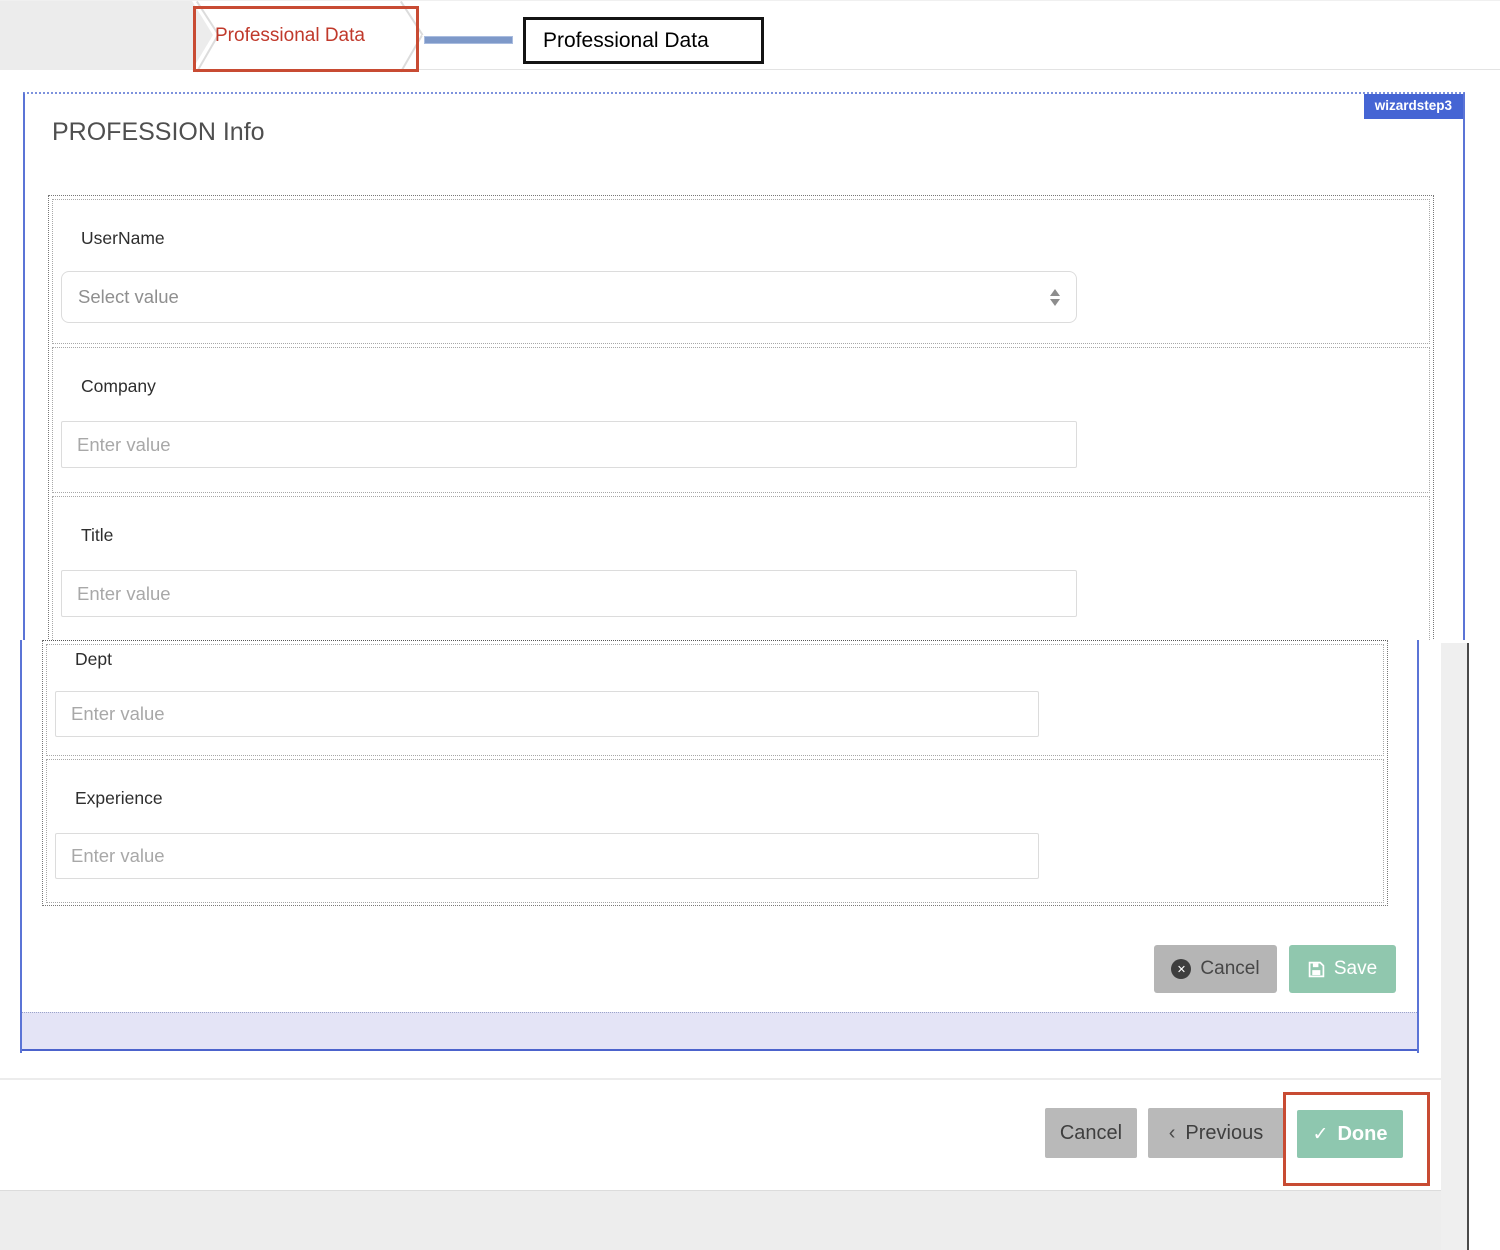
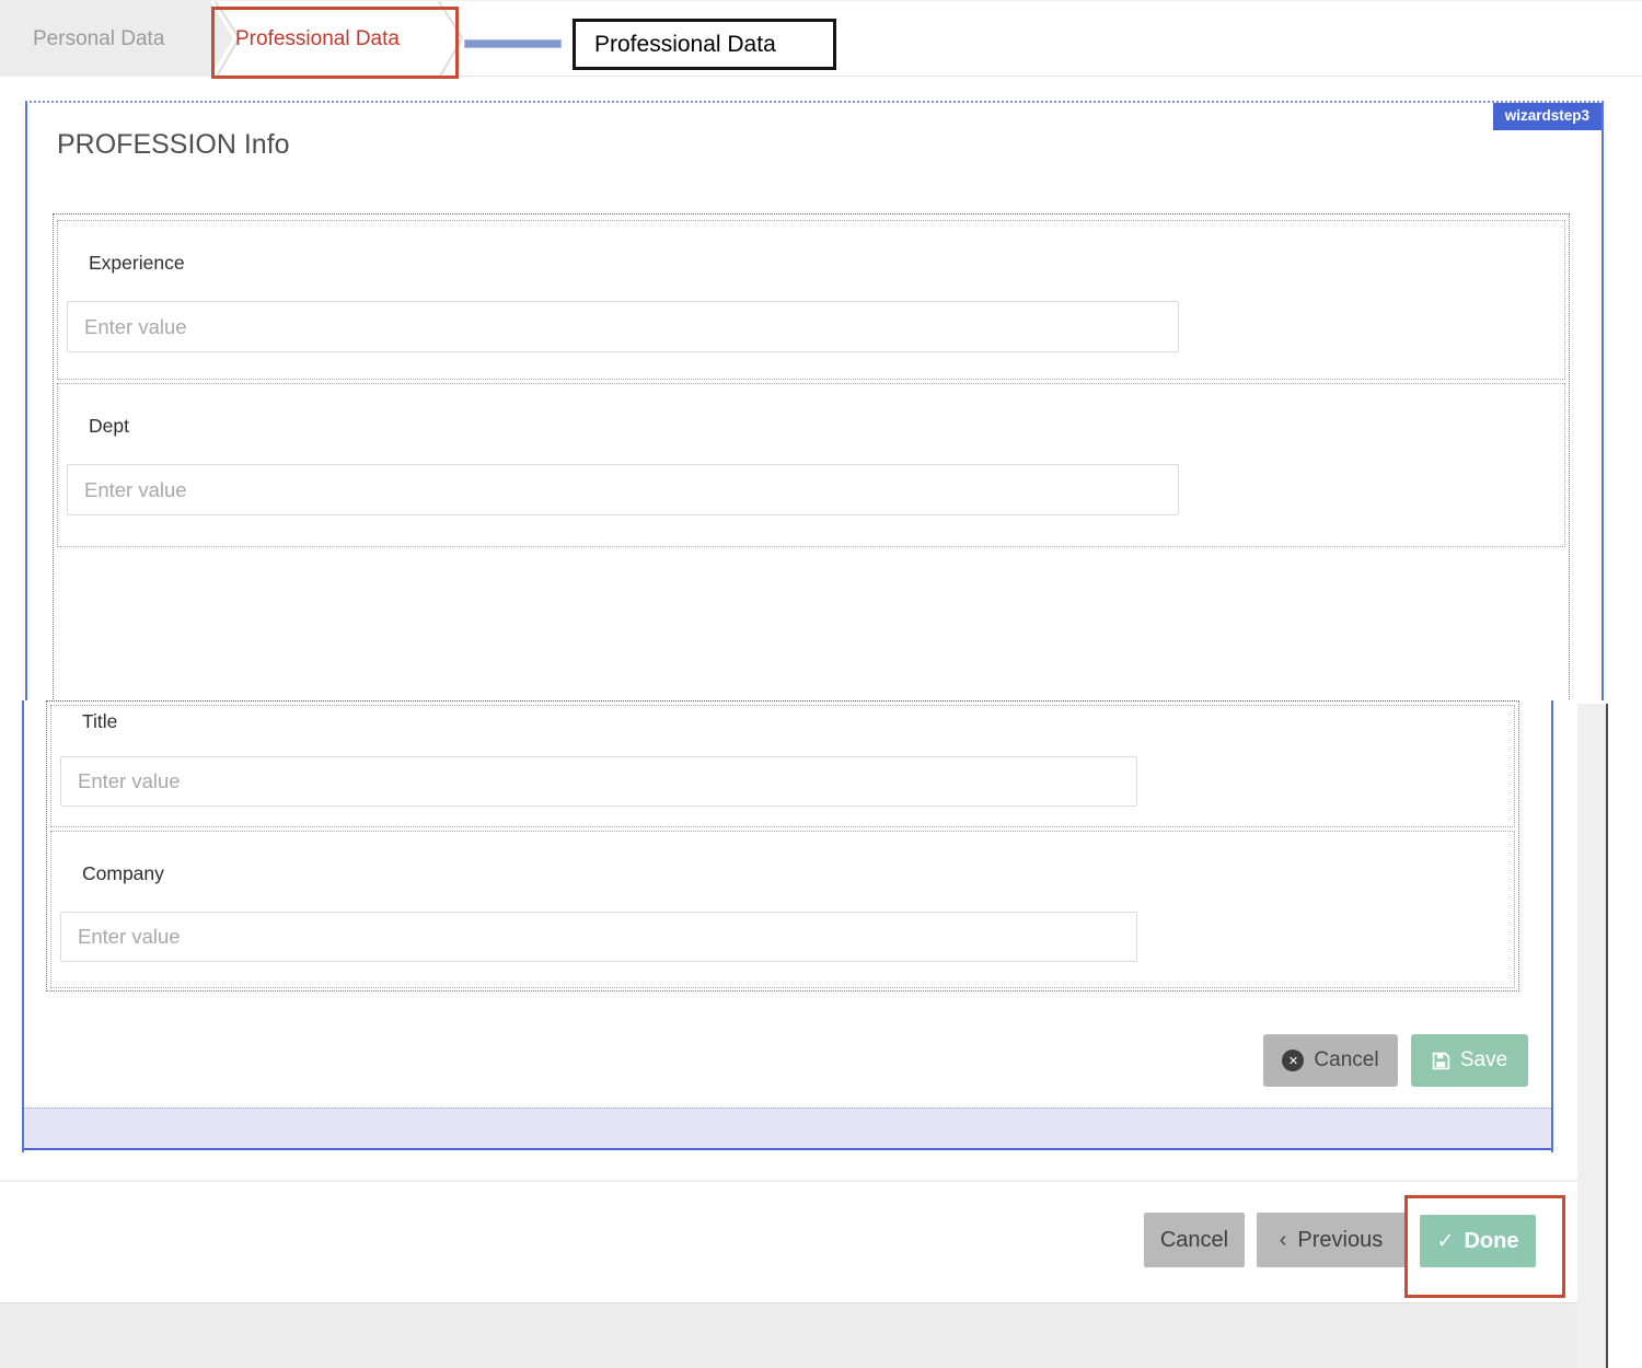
+ Personal Data
  Professional Data
  Professional Data
  wizardstep3
  PROFESSION Info
- UserName
- Select value
- Company
+ Experience
  Enter value
- Title
+ Dept
  Enter value
- Dept
+ Title
  Enter value
- Experience
+ Company
  Enter value
  ✕
  Cancel
  Save
  Cancel
  ‹
  Previous
  ✓
  Done
